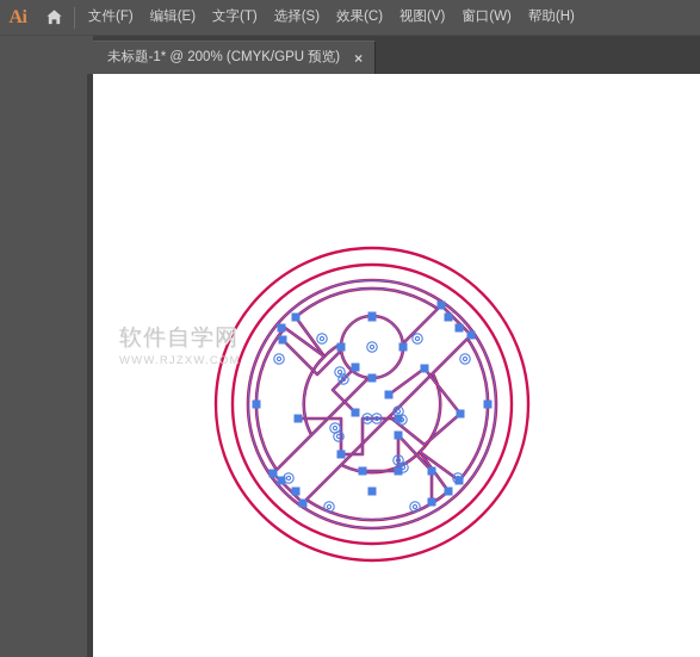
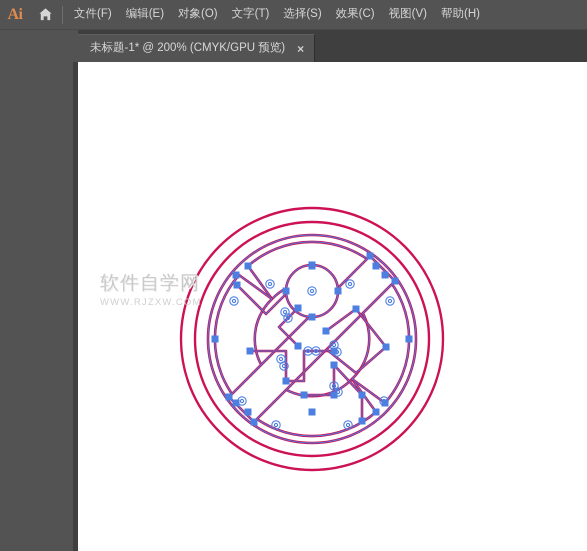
  Ai
  文件(F)
  编辑(E)
+ 对象(O)
  文字(T)
  选择(S)
  效果(C)
  视图(V)
- 窗口(W)
  帮助(H)
  未标题-1* @ 200% (CMYK/GPU 预览)
  ×
  软件自学网
  WWW.RJZXW.COM
